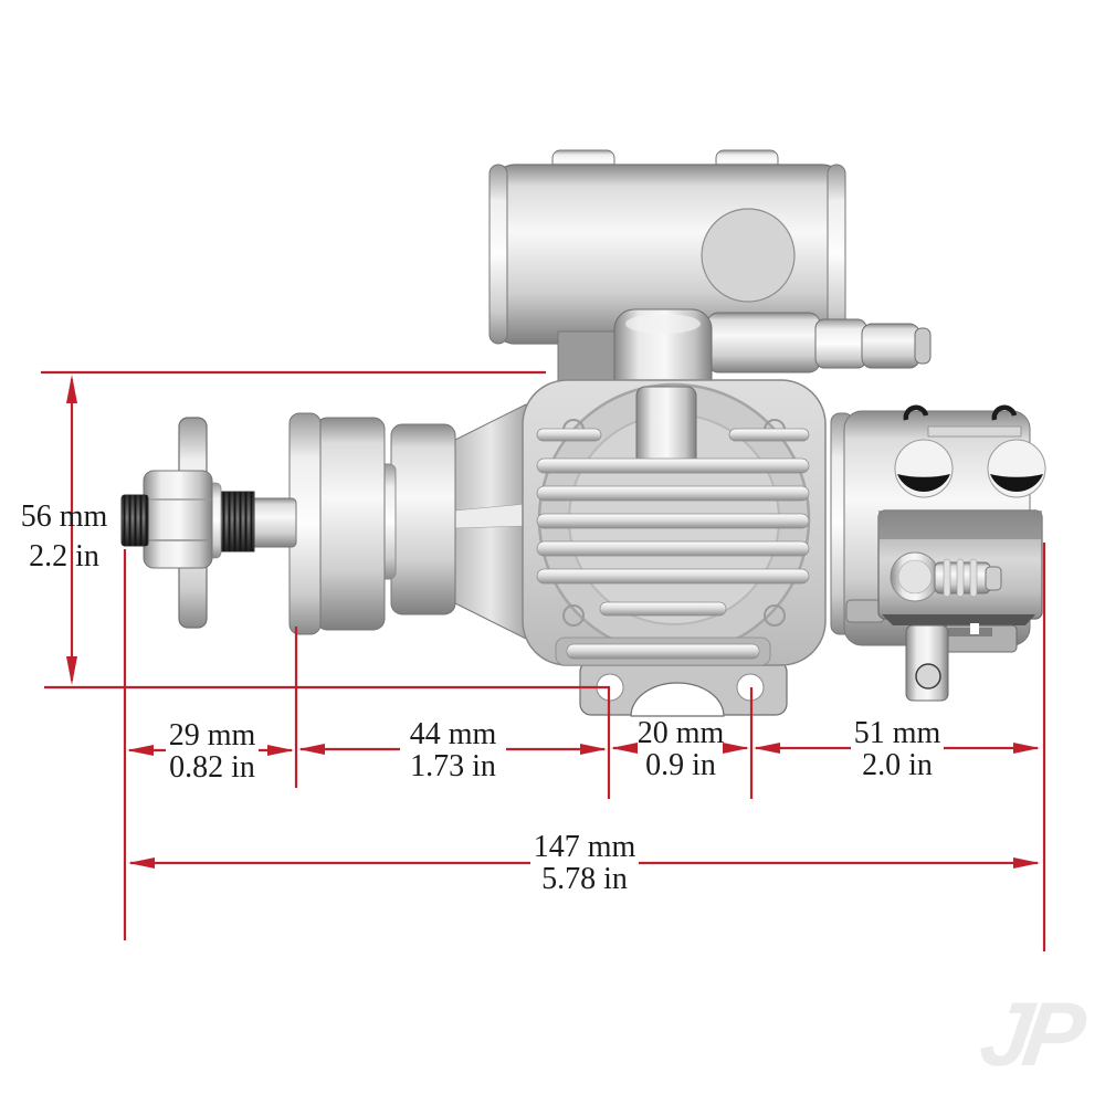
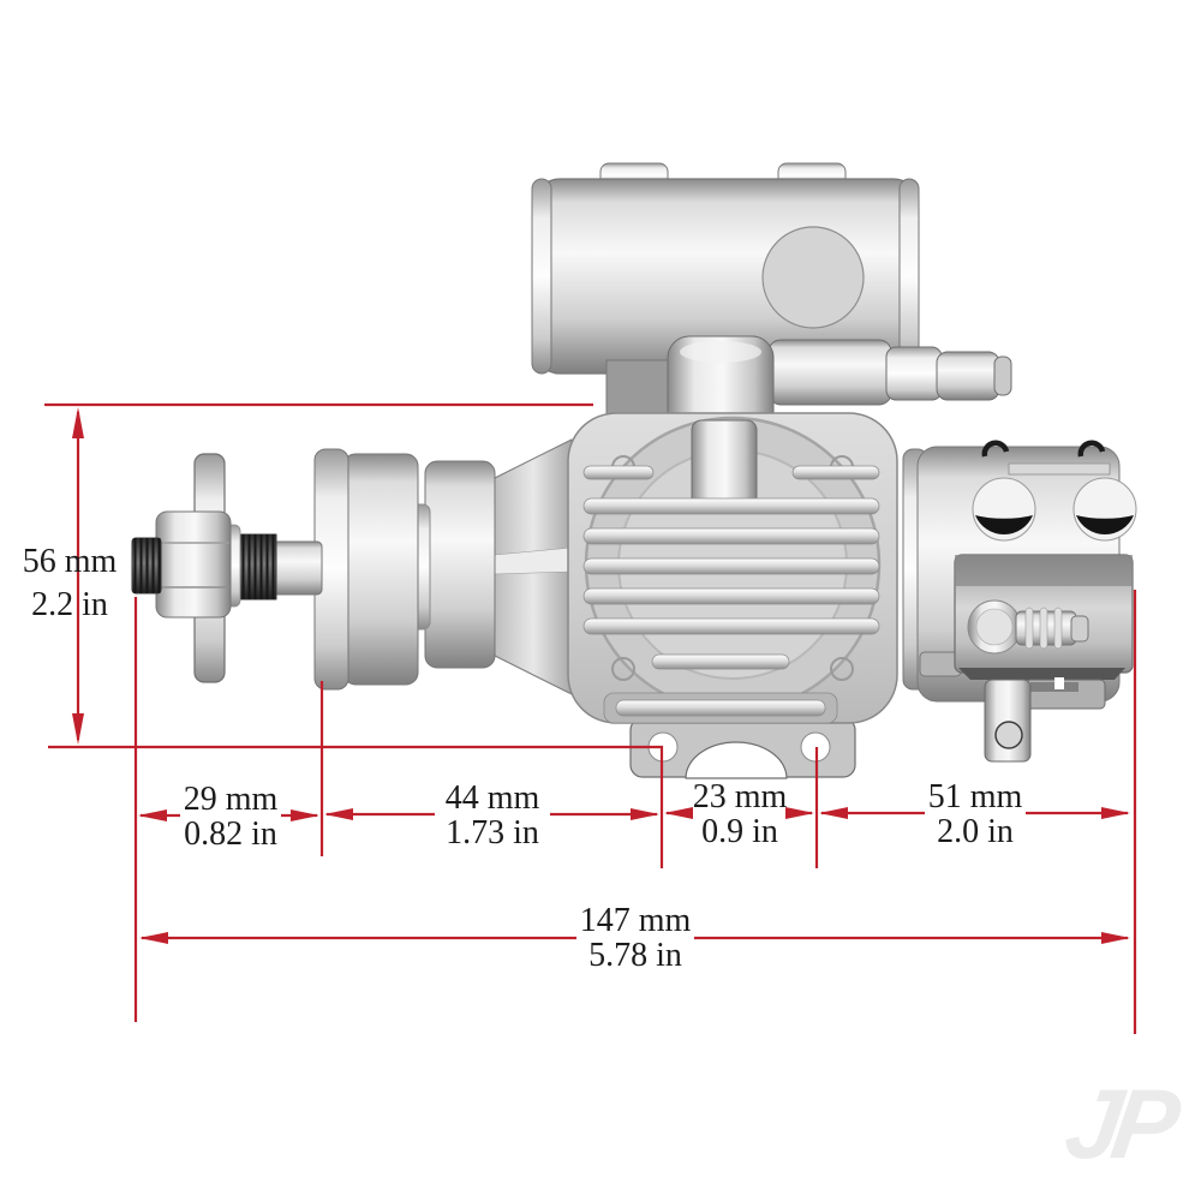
  56 mm
  2.2 in
  29 mm
  0.82 in
  44 mm
  1.73 in
- 20 mm
+ 23 mm
  0.9 in
  51 mm
  2.0 in
  147 mm
  5.78 in
